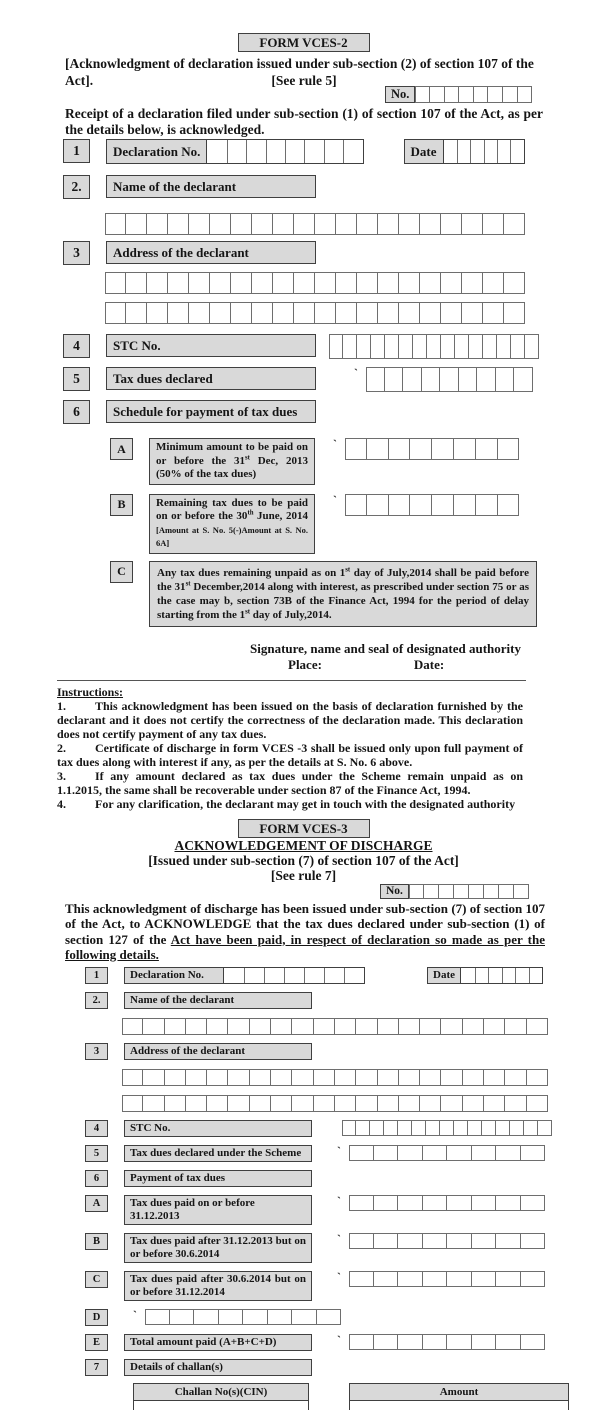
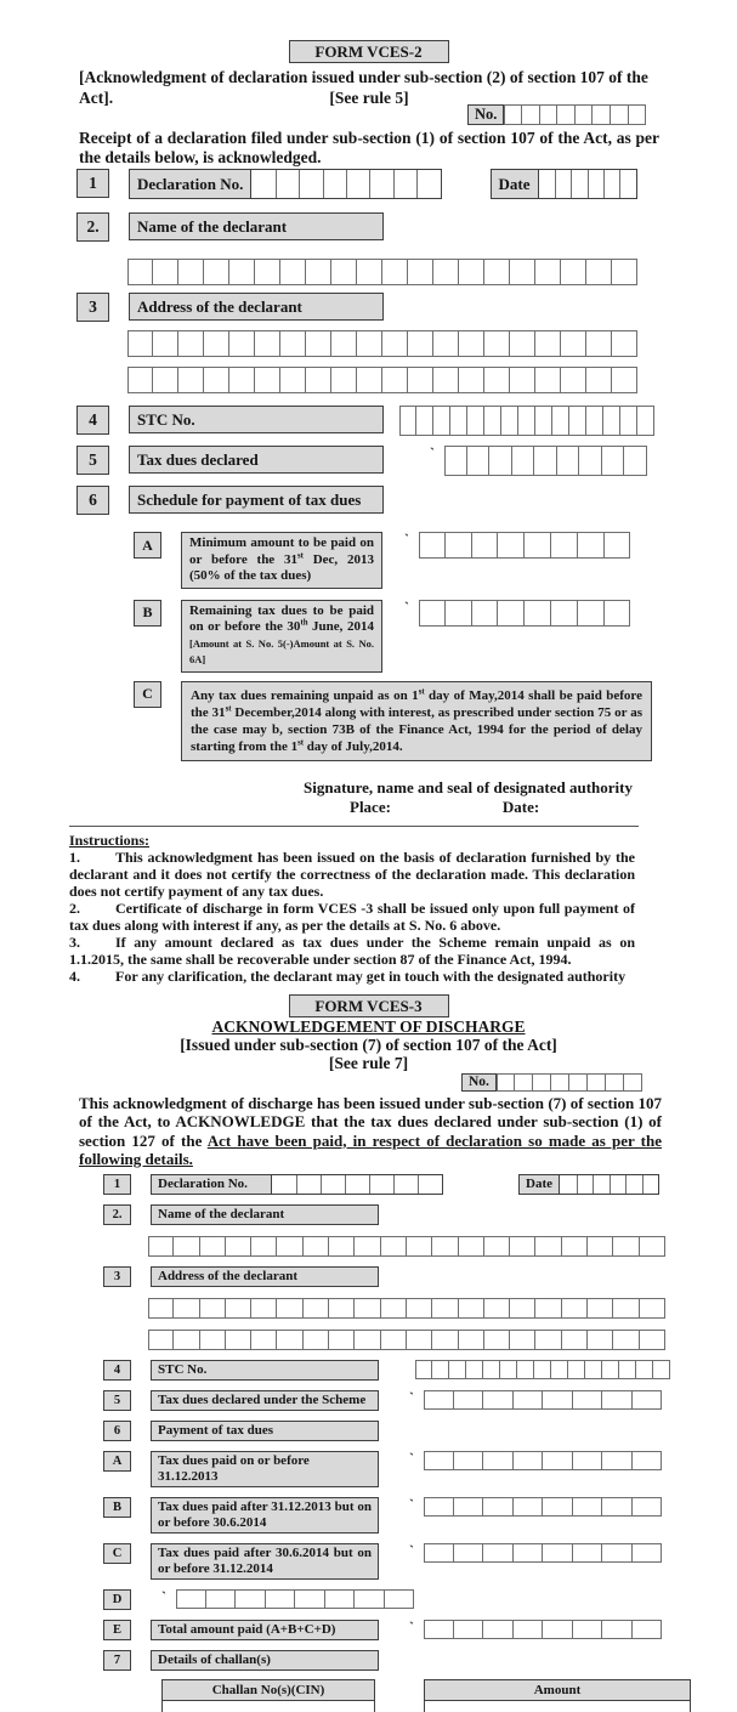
  FORM VCES-2
  [Acknowledgment of declaration issued under sub-section (2) of section 107 of the Act].
  [See rule 5]
  No.
  Receipt of a declaration filed under sub-section (1) of section 107 of the Act, as per the details below, is acknowledged.
  1
  Declaration No.
  Date
  2.
  Name of the declarant
  3
  Address of the declarant
  4
  STC No.
  5
  Tax dues declared
  `
  6
  Schedule for payment of tax dues
  A
  Minimum amount to be paid on or before the 31 Dec, 2013 (50% of the tax dues)
  `
  B
  Remaining tax dues to be paid on or before the 30 June, 2014 [Amount at S. No. 5(-)Amount at S. No. 6A]
  `
  C
- Any tax dues remaining unpaid as on 1 day of July,2014 shall be paid before the 31 December,2014 along with interest, as prescribed under section 75 or as the case may b, section 73B of the Finance Act, 1994 for the period of delay starting from the 1 day of July,2014.
+ Any tax dues remaining unpaid as on 1 day of May,2014 shall be paid before the 31 December,2014 along with interest, as prescribed under section 75 or as the case may b, section 73B of the Finance Act, 1994 for the period of delay starting from the 1 day of July,2014.
  Signature, name and seal of designated authority
  Place:
  Date:
  Instructions:
  1. This acknowledgment has been issued on the basis of declaration furnished by the declarant and it does not certify the correctness of the declaration made. This declaration does not certify payment of any tax dues.
  2. Certificate of discharge in form VCES -3 shall be issued only upon full payment of tax dues along with interest if any, as per the details at S. No. 6 above.
  3. If any amount declared as tax dues under the Scheme remain unpaid as on 1.1.2015, the same shall be recoverable under section 87 of the Finance Act, 1994.
  4. For any clarification, the declarant may get in touch with the designated authority
  FORM VCES-3
  ACKNOWLEDGEMENT OF DISCHARGE
  [Issued under sub-section (7) of section 107 of the Act]
  [See rule 7]
  No.
  This acknowledgment of discharge has been issued under sub-section (7) of section 107 of the Act, to ACKNOWLEDGE that the tax dues declared under sub-section (1) of section 127 of the Act have been paid, in respect of declaration so made as per the following details.
  1
  Declaration No.
  Date
  2.
  Name of the declarant
  3
  Address of the declarant
  4
  STC No.
  5
  Tax dues declared under the Scheme
  `
  6
  Payment of tax dues
  A
  Tax dues paid on or before 31.12.2013
  `
  B
  Tax dues paid after 31.12.2013 but on or before 30.6.2014
  `
  C
  Tax dues paid after 30.6.2014 but on or before 31.12.2014
  `
  D
  `
  E
  Total amount paid (A+B+C+D)
  `
  7
  Details of challan(s)
  Challan No(s)(CIN)
  Amount
